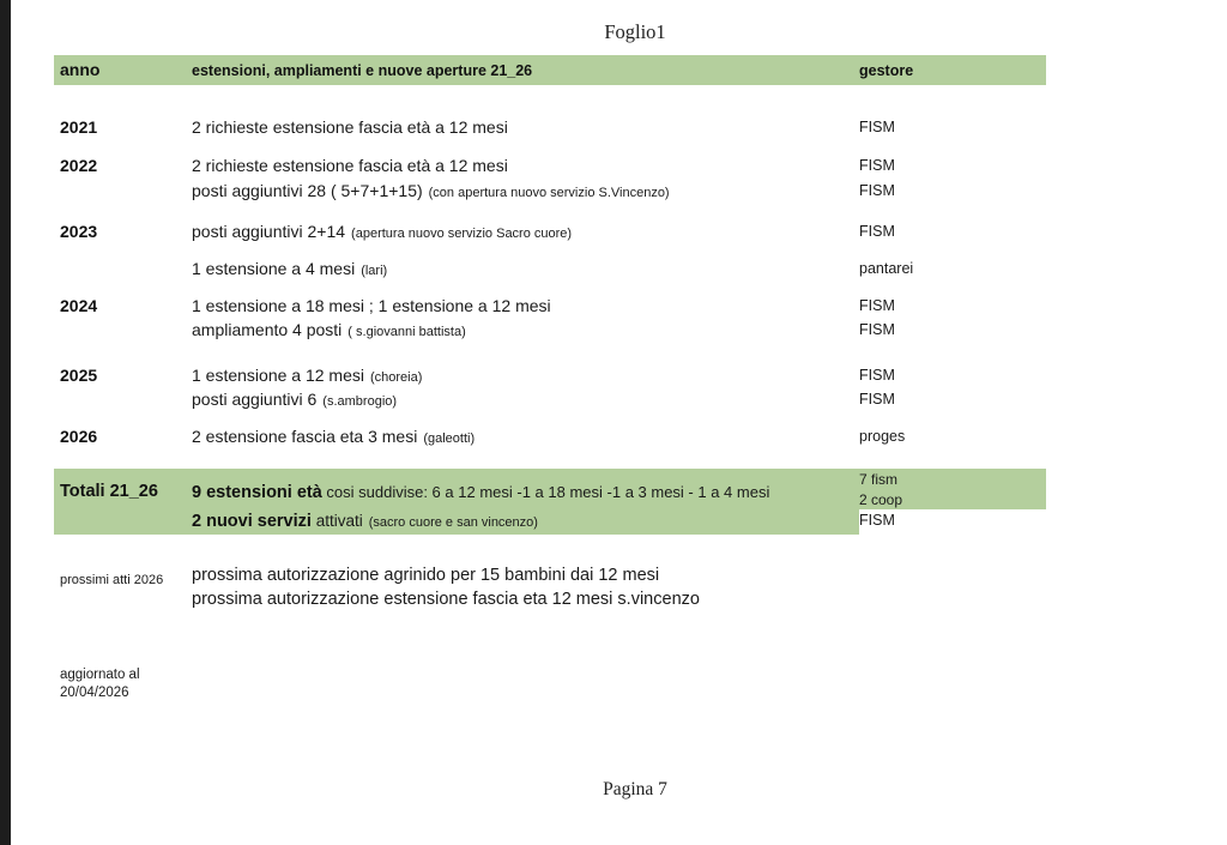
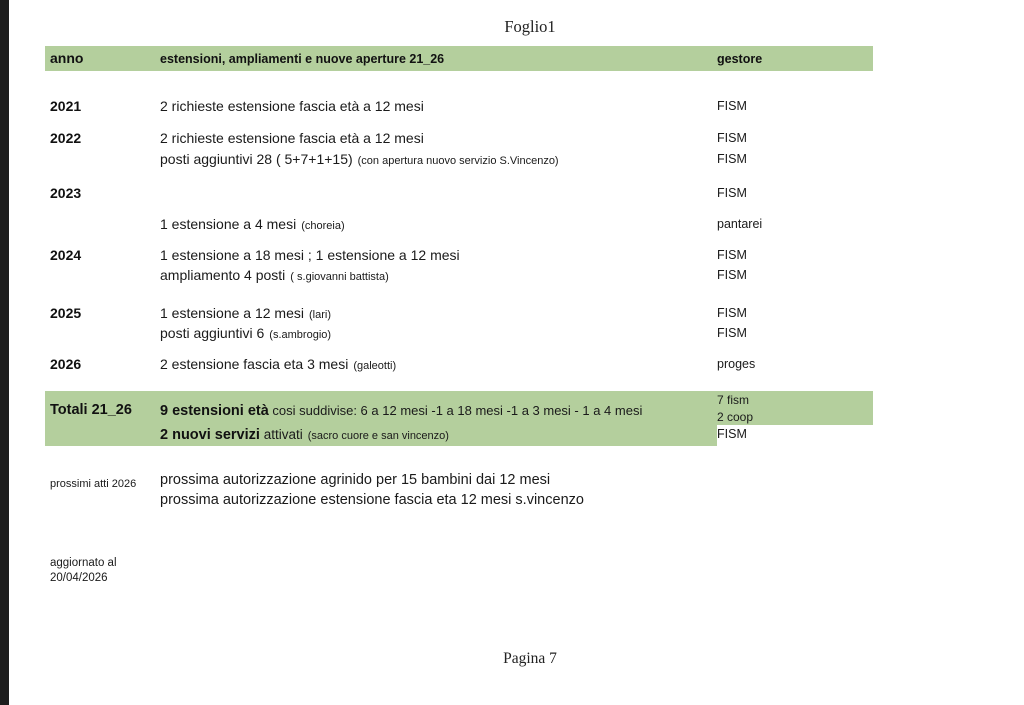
  Foglio1
  anno
  estensioni, ampliamenti e nuove aperture 21_26
  gestore
  2021
  2022
  2023
  2024
  2025
  2026
  2 richieste estensione fascia età a 12 mesi
  2 richieste estensione fascia età a 12 mesi
  posti aggiuntivi 28 ( 5+7+1+15) (con apertura nuovo servizio S.Vincenzo)
- posti aggiuntivi 2+14 (apertura nuovo servizio Sacro cuore)
- 1 estensione a 4 mesi (lari)
+ 1 estensione a 4 mesi (choreia)
  1 estensione a 18 mesi ; 1 estensione a 12 mesi
  ampliamento 4 posti ( s.giovanni battista)
- 1 estensione a 12 mesi (choreia)
+ 1 estensione a 12 mesi (lari)
  posti aggiuntivi 6 (s.ambrogio)
  2 estensione fascia eta 3 mesi (galeotti)
  FISM
  FISM
  FISM
  FISM
  pantarei
  FISM
  FISM
  FISM
  FISM
  proges
  Totali 21_26
  9 estensioni età cosi suddivise: 6 a 12 mesi -1 a 18 mesi -1 a 3 mesi - 1 a 4 mesi
  7 fism
  2 coop
  2 nuovi servizi attivati (sacro cuore e san vincenzo)
  FISM
  prossimi atti 2026
  prossima autorizzazione agrinido per 15 bambini dai 12 mesi
  prossima autorizzazione estensione fascia eta 12 mesi s.vincenzo
  aggiornato al
  20/04/2026
  Pagina 7
